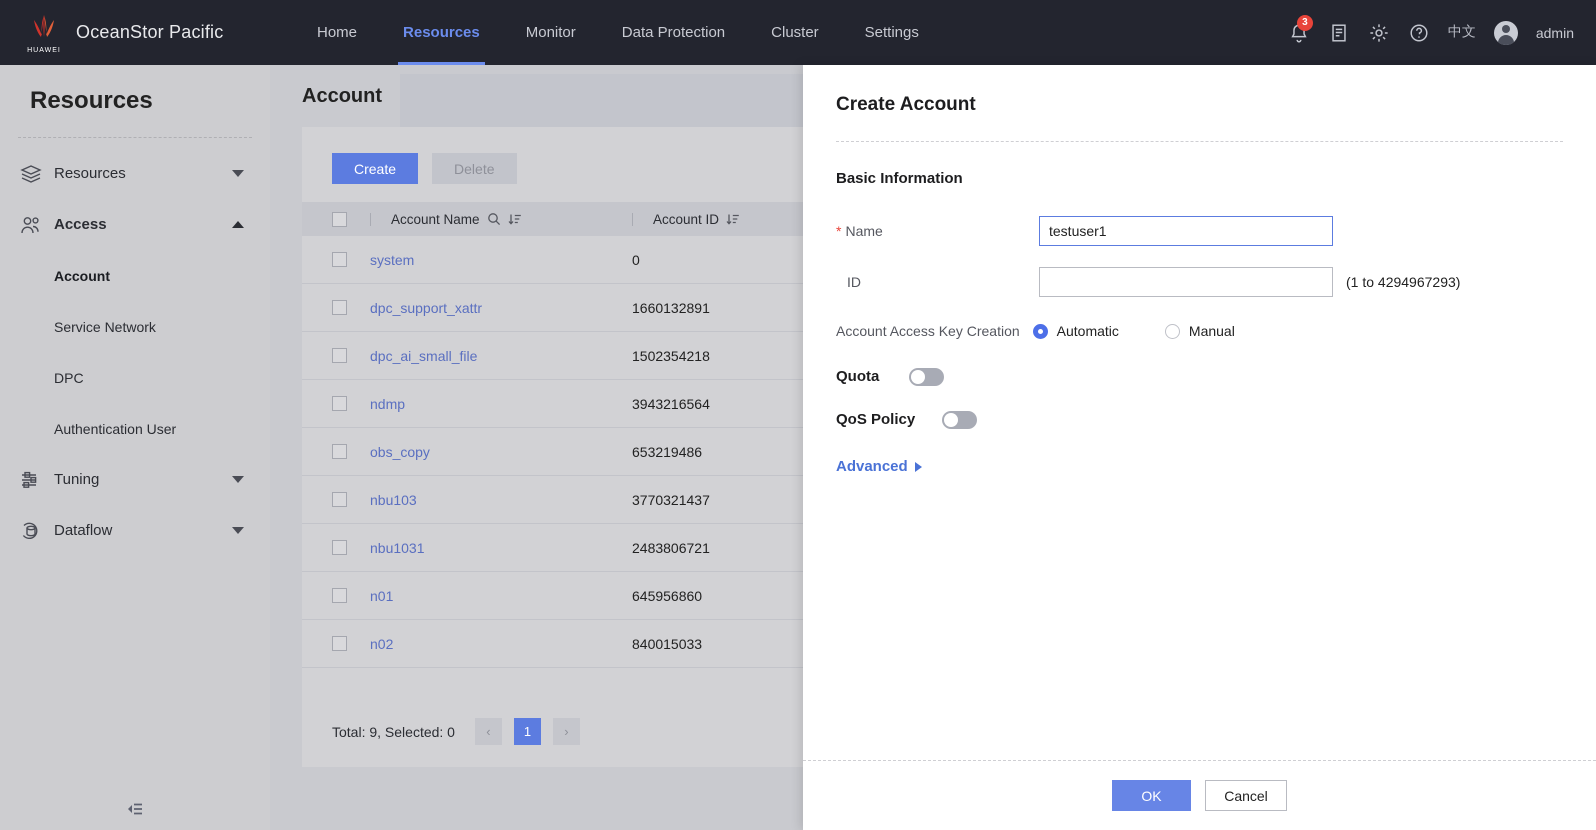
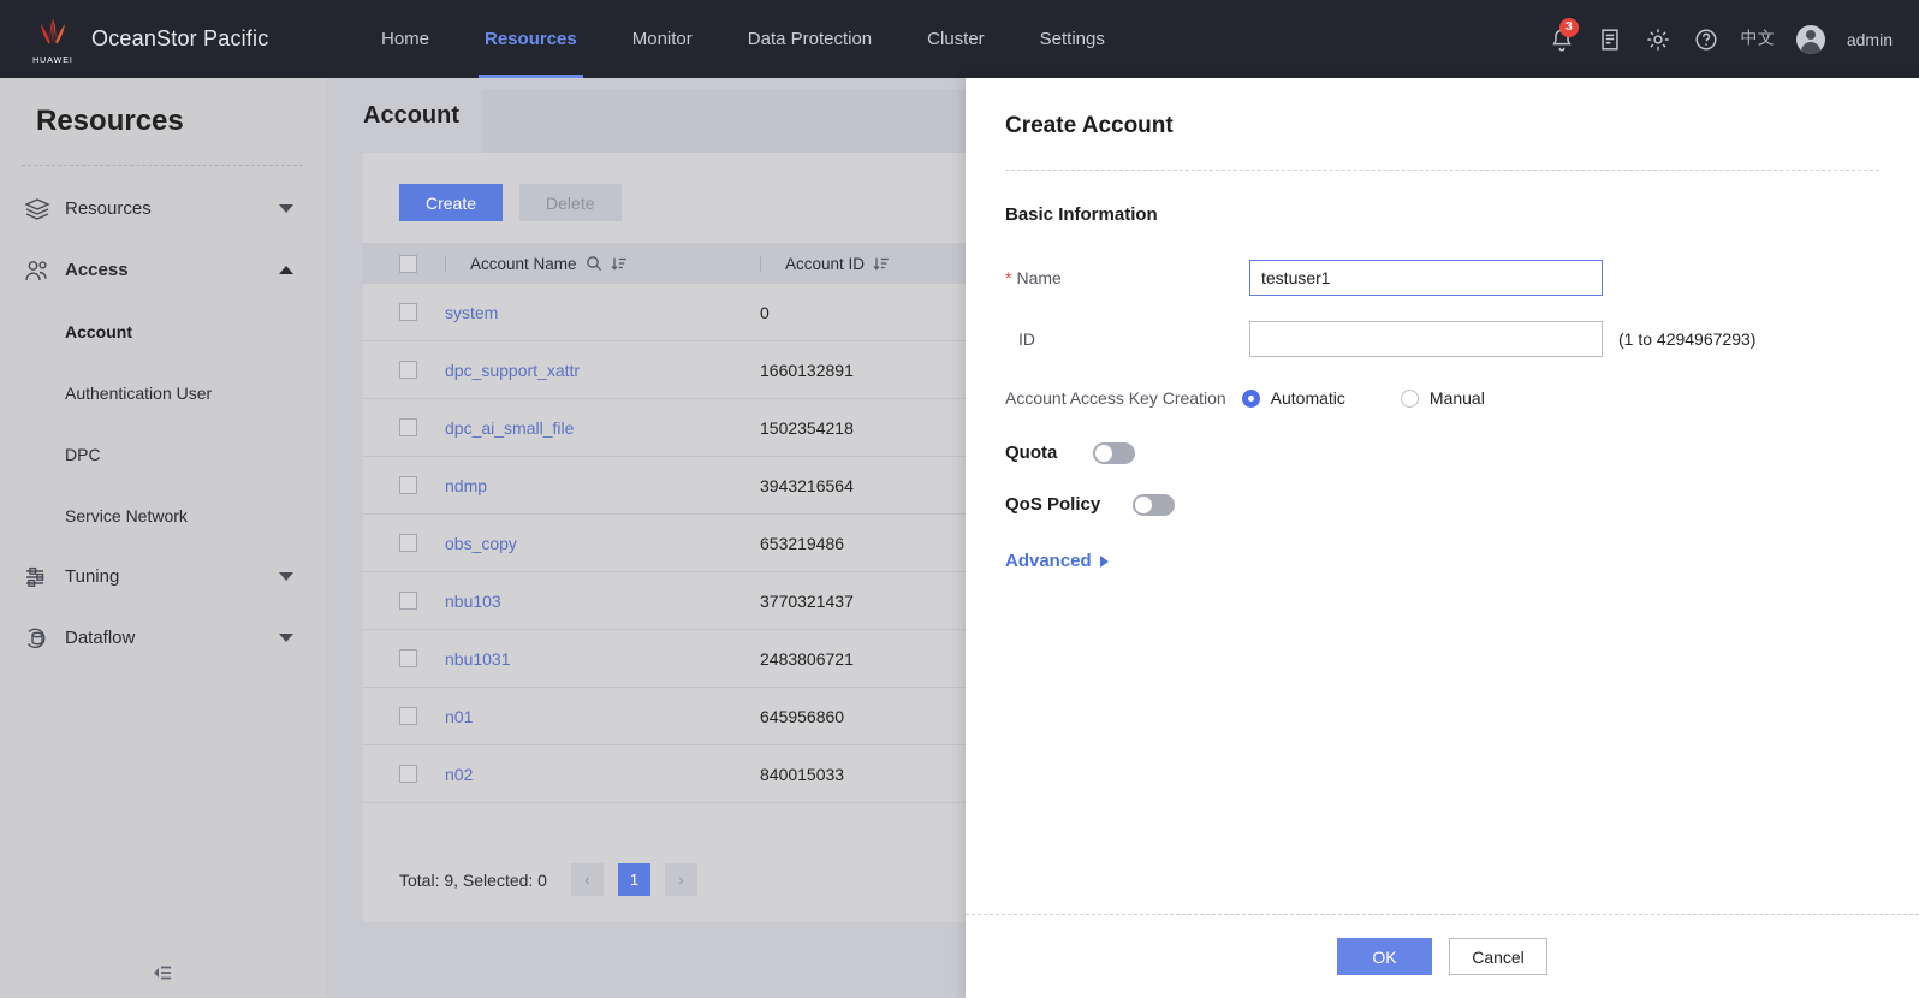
  OceanStor Pacific
  Home
  Resources
  Monitor
  Data Protection
  Cluster
  Settings
  3
  中文
  admin
  Resources
  Resources
  Access
  Account
- Service Network
+ Authentication User
  DPC
- Authentication User
+ Service Network
  Tuning
  Dataflow
  Account
  Create
  Delete
  Account Name
  Account ID
  system
  0
  dpc_support_xattr
  1660132891
  dpc_ai_small_file
  1502354218
  ndmp
  3943216564
  obs_copy
  653219486
  nbu103
  3770321437
  nbu1031
  2483806721
  n01
  645956860
  n02
  840015033
  Total: 9, Selected: 0
  ‹
  1
  ›
  Create Account
  Basic Information
  *
  Name
  testuser1
  ID
  (1 to 4294967293)
  Account Access Key Creation
  Automatic
  Manual
  Quota
  QoS Policy
  Advanced
  OK
  Cancel
